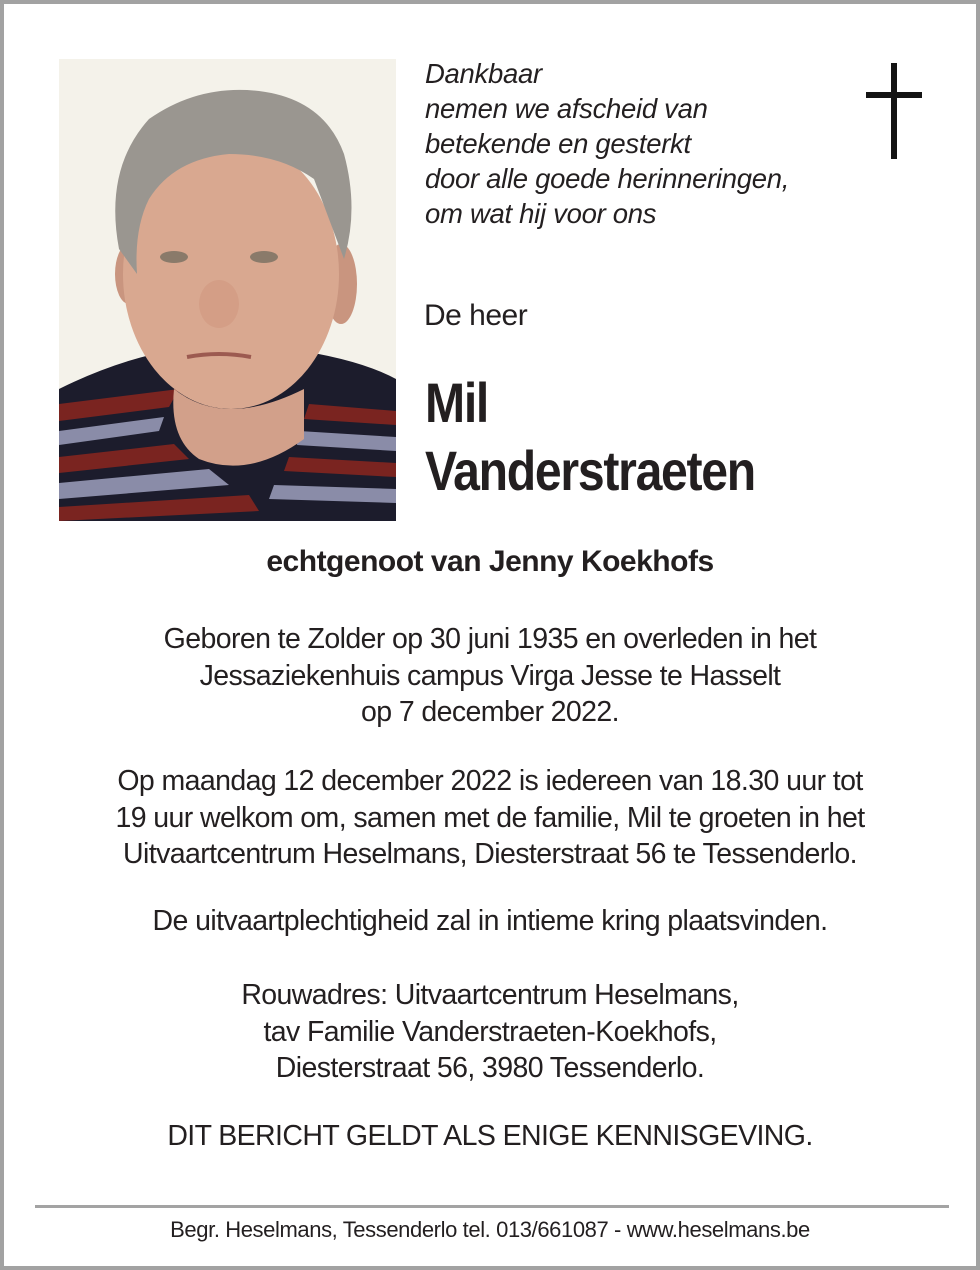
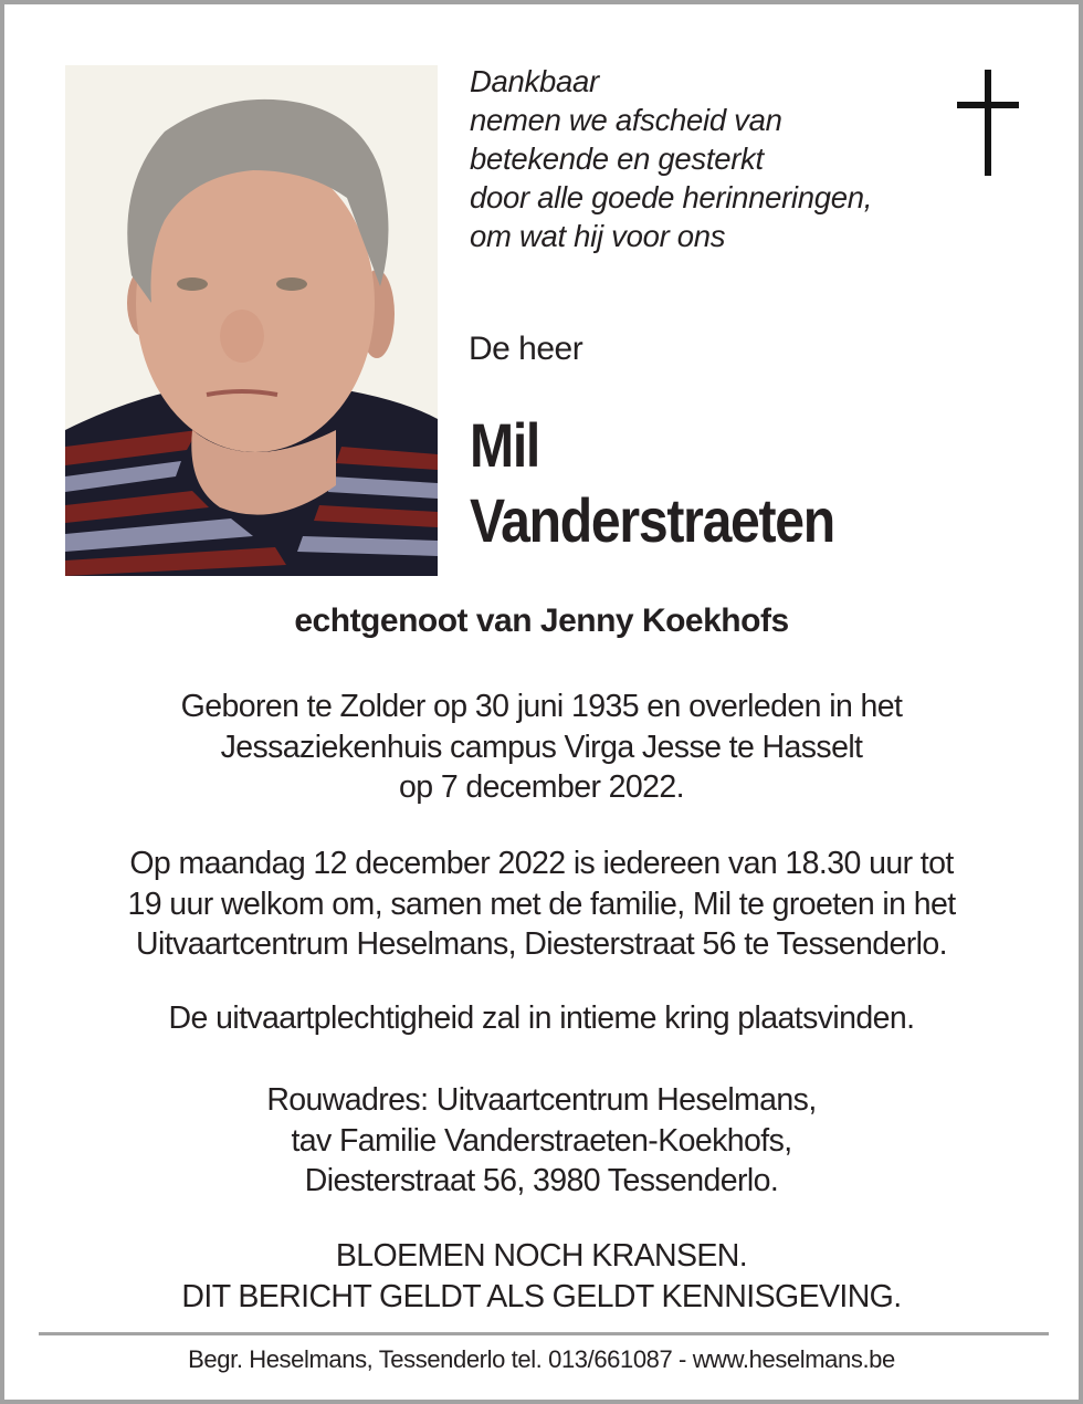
  Dankbaar
  nemen we afscheid van
  betekende en gesterkt
  door alle goede herinneringen,
  om wat hij voor ons
  De heer
  Mil
  Vanderstraeten
  echtgenoot van Jenny Koekhofs
  Geboren te Zolder op 30 juni 1935 en overleden in het
  Jessaziekenhuis campus Virga Jesse te Hasselt
  op 7 december 2022.
  Op maandag 12 december 2022 is iedereen van 18.30 uur tot
  19 uur welkom om, samen met de familie, Mil te groeten in het
  Uitvaartcentrum Heselmans, Diesterstraat 56 te Tessenderlo.
  De uitvaartplechtigheid zal in intieme kring plaatsvinden.
  Rouwadres: Uitvaartcentrum Heselmans,
  tav Familie Vanderstraeten-Koekhofs,
  Diesterstraat 56, 3980 Tessenderlo.
+ BLOEMEN NOCH KRANSEN.
- DIT BERICHT GELDT ALS ENIGE KENNISGEVING.
+ DIT BERICHT GELDT ALS GELDT KENNISGEVING.
  Begr. Heselmans, Tessenderlo tel. 013/661087 - www.heselmans.be
